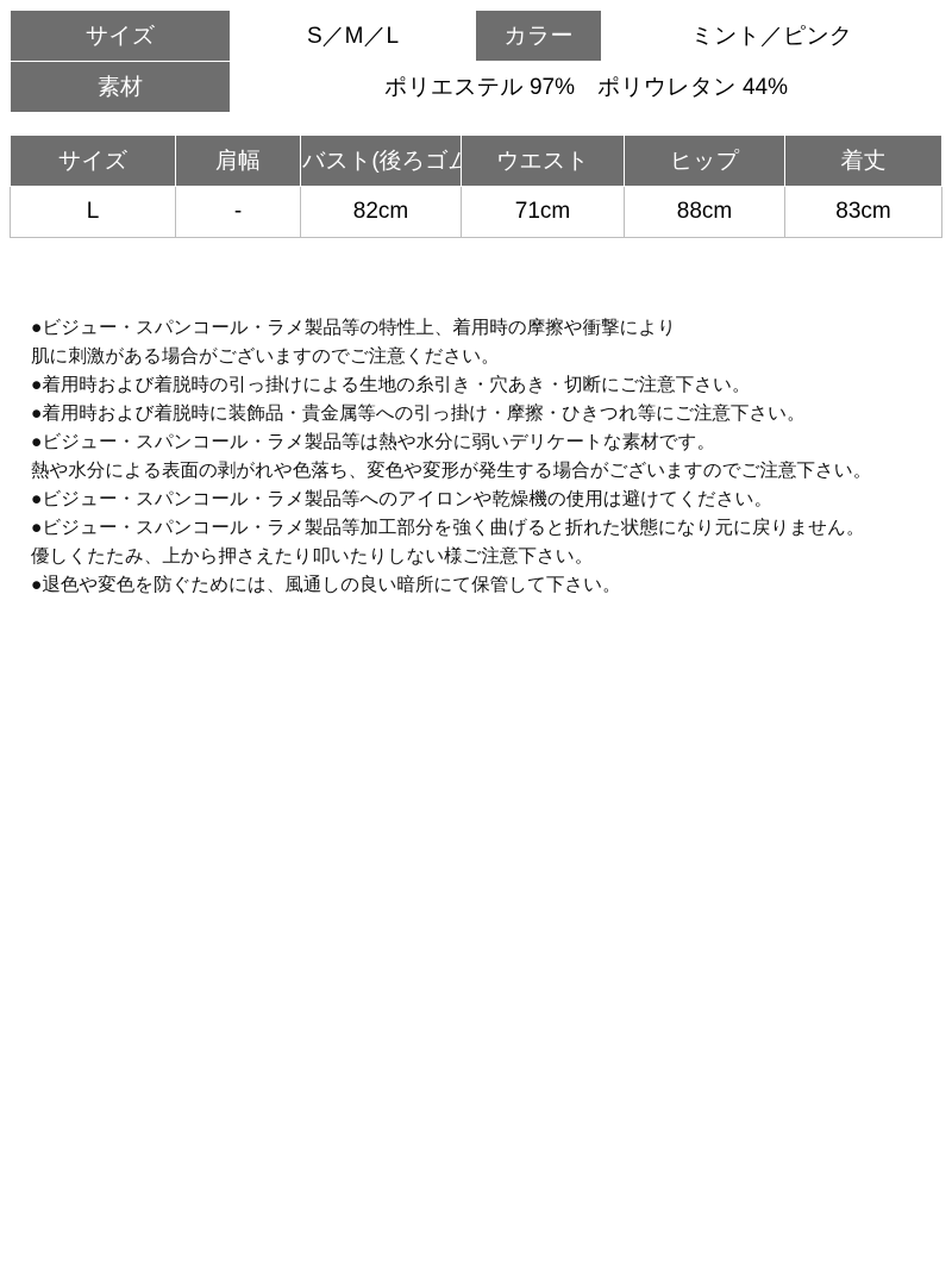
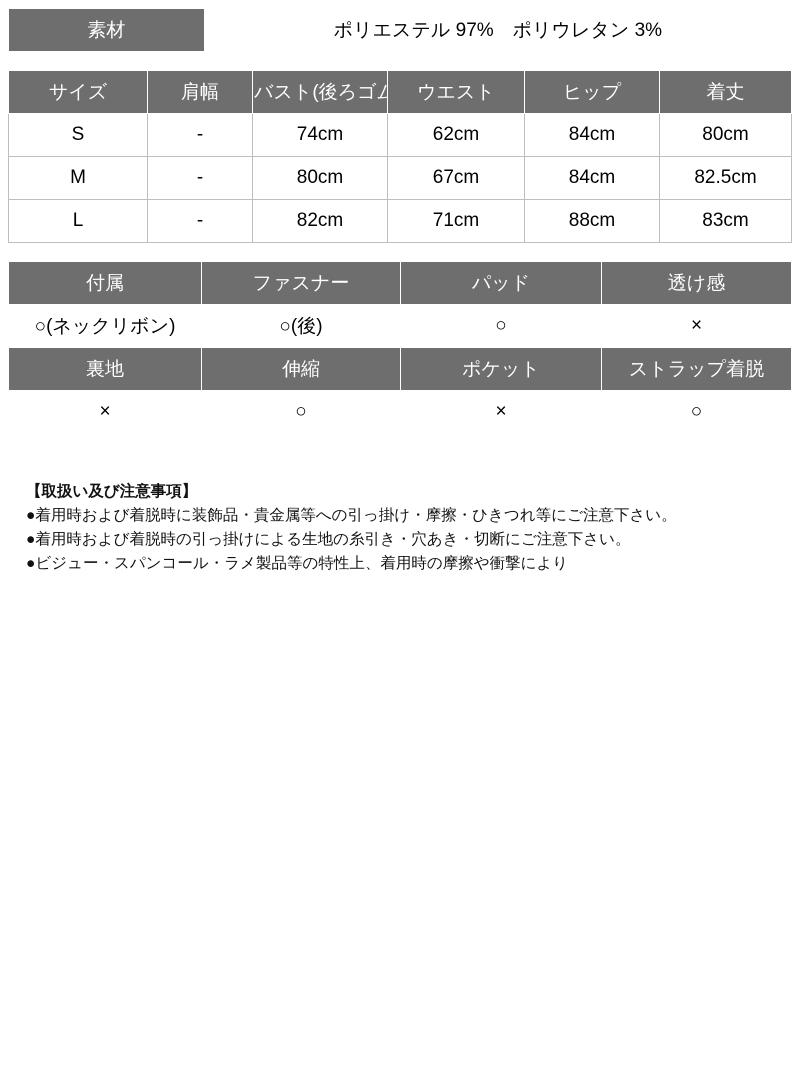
- サイズ	S／M／L	カラー	ミント／ピンク
- 素材	ポリエステル 97% ポリウレタン 44%
+ 素材	ポリエステル 97% ポリウレタン 3%
  サイズ	肩幅	バスト(後ろゴム	ウエスト	ヒップ	着丈
+ S	-	74cm	62cm	84cm	80cm
+ M	-	80cm	67cm	84cm	82.5cm
  L	-	82cm	71cm	88cm	83cm
+ 付属	ファスナー	パッド	透け感
+ ○(ネックリボン)	○(後)	○	×
+ 裏地	伸縮	ポケット	ストラップ着脱
+ ×	○	×	○
+ 【取扱い及び注意事項】
- ●ビジュー・スパンコール・ラメ製品等の特性上、着用時の摩擦や衝撃により
+ ●着用時および着脱時に装飾品・貴金属等への引っ掛け・摩擦・ひきつれ等にご注意下さい。
- 肌に刺激がある場合がございますのでご注意ください。
  ●着用時および着脱時の引っ掛けによる生地の糸引き・穴あき・切断にご注意下さい。
- ●着用時および着脱時に装飾品・貴金属等への引っ掛け・摩擦・ひきつれ等にご注意下さい。
+ ●ビジュー・スパンコール・ラメ製品等の特性上、着用時の摩擦や衝撃により
- ●ビジュー・スパンコール・ラメ製品等は熱や水分に弱いデリケートな素材です。
- 熱や水分による表面の剥がれや色落ち、変色や変形が発生する場合がございますのでご注意下さい。
- ●ビジュー・スパンコール・ラメ製品等へのアイロンや乾燥機の使用は避けてください。
- ●ビジュー・スパンコール・ラメ製品等加工部分を強く曲げると折れた状態になり元に戻りません。
- 優しくたたみ、上から押さえたり叩いたりしない様ご注意下さい。
- ●退色や変色を防ぐためには、風通しの良い暗所にて保管して下さい。
